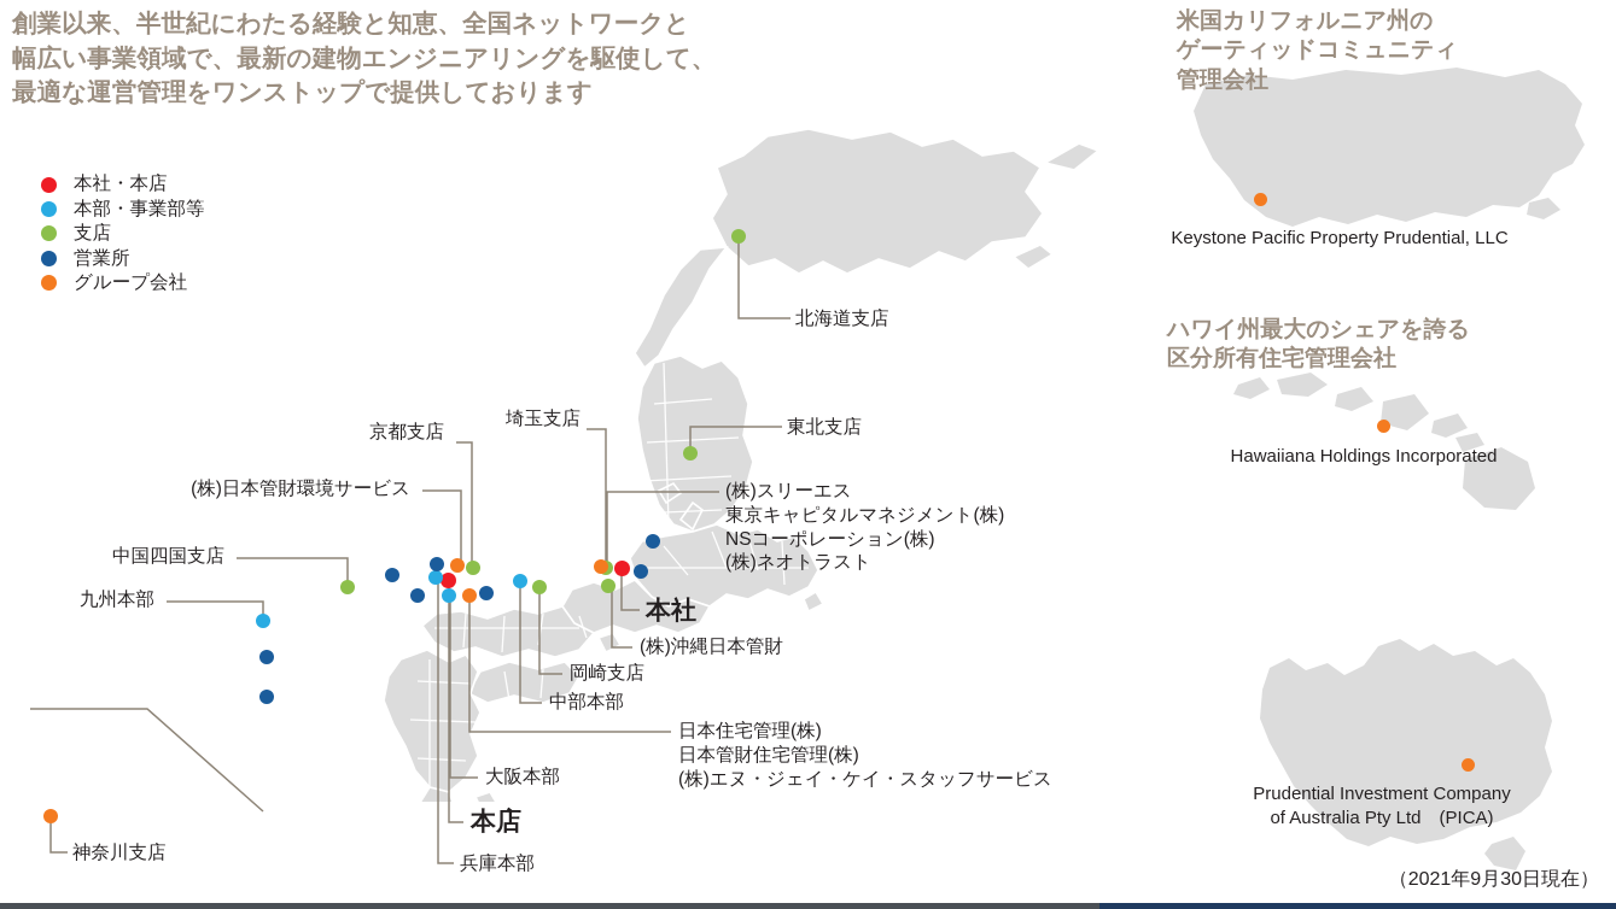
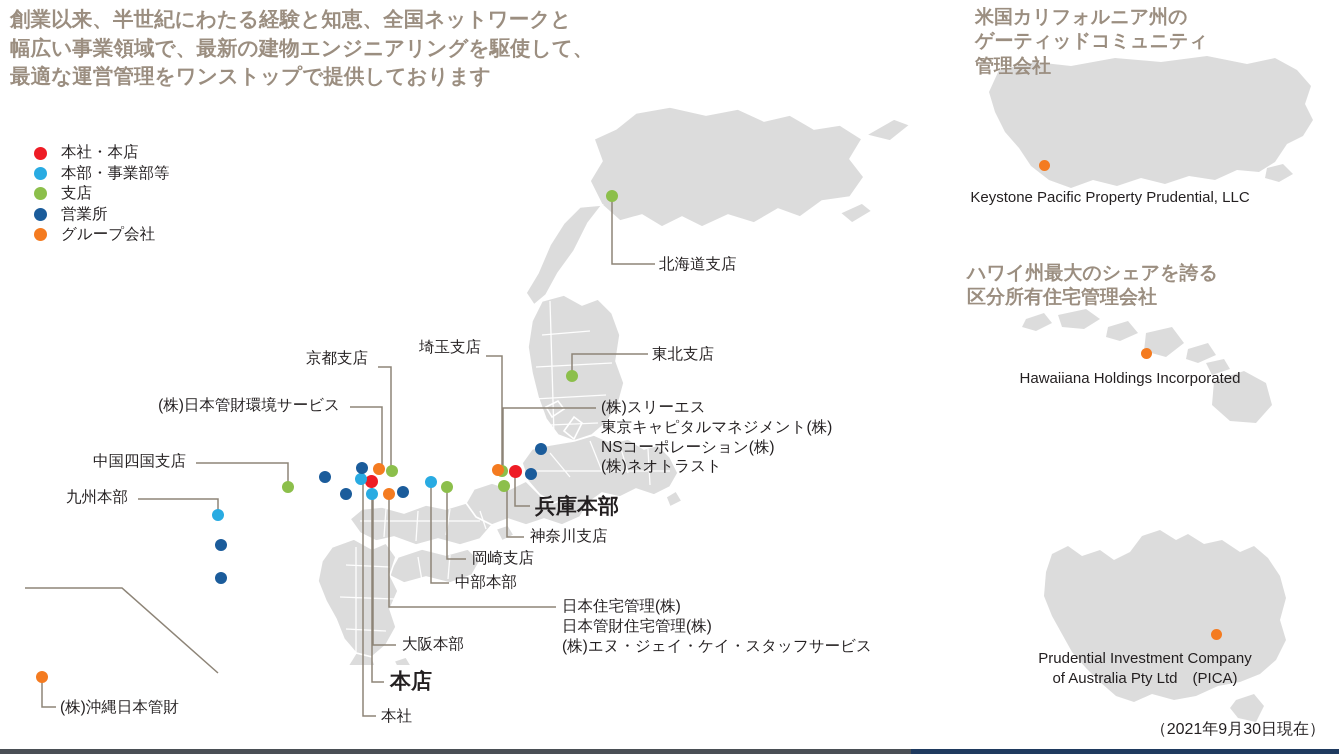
  創業以来、半世紀にわたる経験と知恵、全国ネットワークと
  幅広い事業領域で、最新の建物エンジニアリングを駆使して、
  最適な運営管理をワンストップで提供しております
  本社・本店
  本部・事業部等
  支店
  営業所
  グループ会社
  北海道支店
  東北支店
  埼玉支店
  京都支店
  (株)日本管財環境サービス
  中国四国支店
  九州本部
- 神奈川支店
+ (株)沖縄日本管財
  本店
- 兵庫本部
+ 本社
  大阪本部
  中部本部
  岡崎支店
- 本社
+ 兵庫本部
- (株)沖縄日本管財
+ 神奈川支店
  (株)スリーエス
  東京キャピタルマネジメント(株)
  NSコーポレーション(株)
  (株)ネオトラスト
  日本住宅管理(株)
  日本管財住宅管理(株)
  (株)エヌ・ジェイ・ケイ・スタッフサービス
  米国カリフォルニア州の
  ゲーティッドコミュニティ
  管理会社
  Keystone Pacific Property Prudential, LLC
  ハワイ州最大のシェアを誇る
  区分所有住宅管理会社
  Hawaiiana Holdings Incorporated
  Prudential Investment Company
  of Australia Pty Ltd (PICA)
  （2021年9月30日現在）
